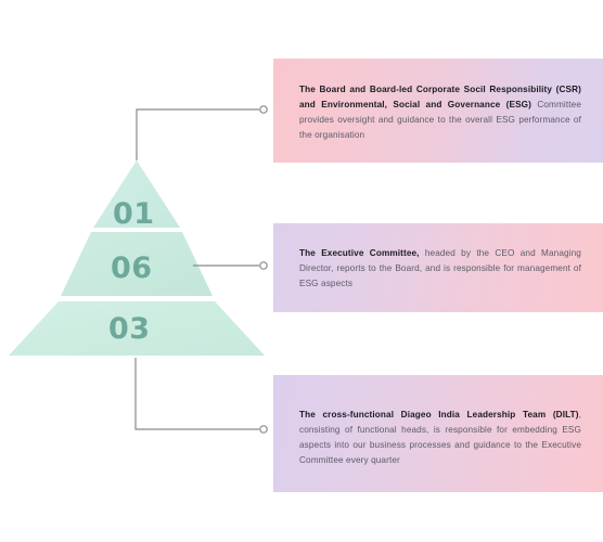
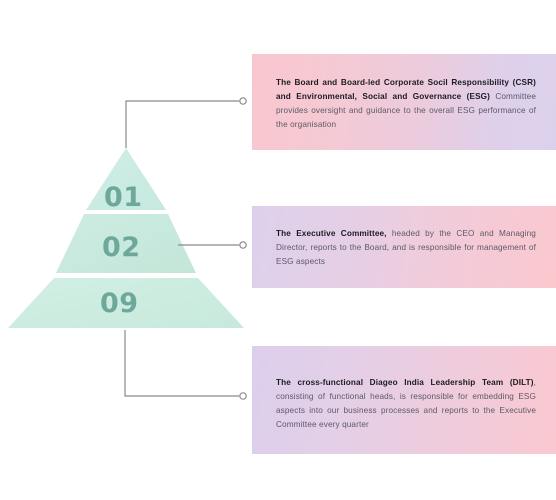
  01
- 06
+ 02
- 03
+ 09
  The Board and Board-led Corporate Socil Responsibility (CSR) and Environmental, Social and Governance (ESG) Committee provides oversight and guidance to the overall ESG performance of the organisation
  The Executive Committee, headed by the CEO and Managing Director, reports to the Board, and is responsible for management of ESG aspects
- The cross-functional Diageo India Leadership Team (DILT), consisting of functional heads, is responsible for embedding ESG aspects into our business processes and guidance to the Executive Committee every quarter
+ The cross-functional Diageo India Leadership Team (DILT), consisting of functional heads, is responsible for embedding ESG aspects into our business processes and reports to the Executive Committee every quarter
